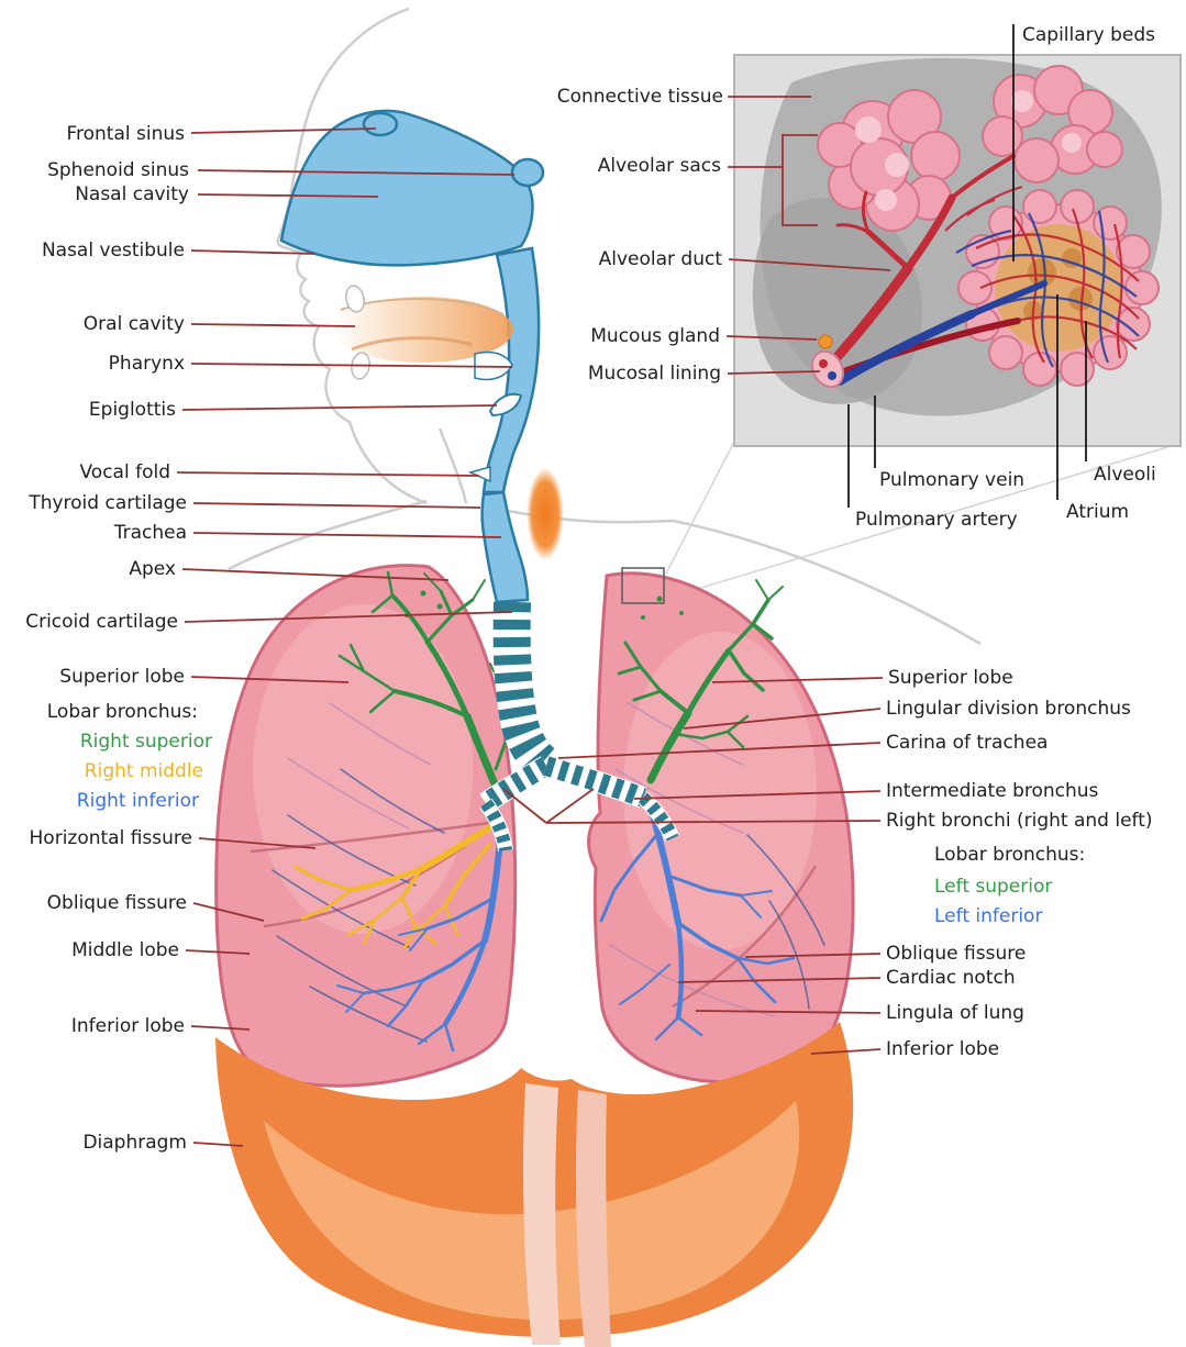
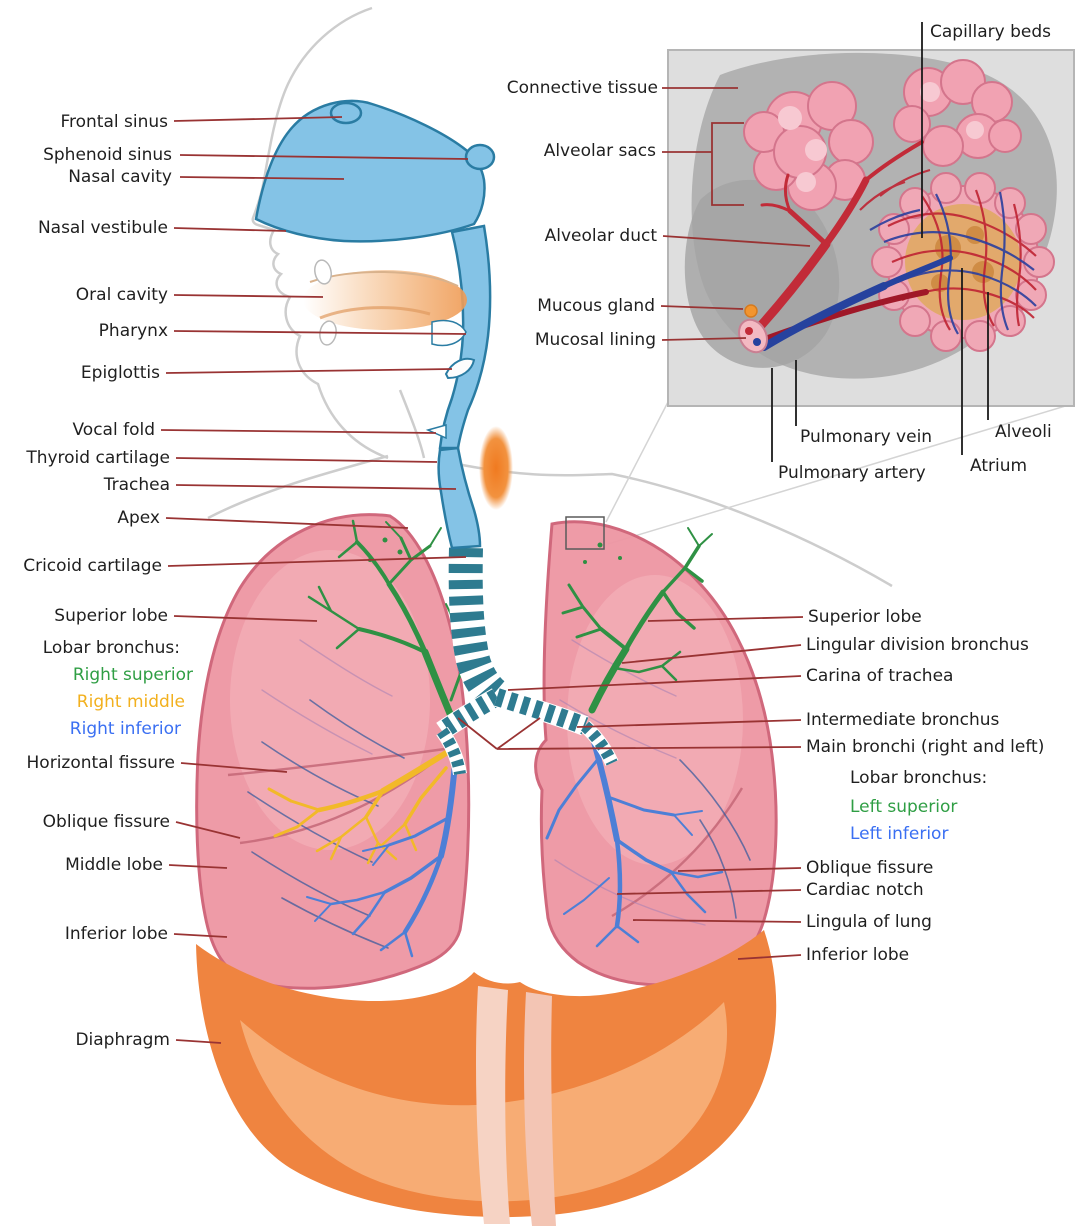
  Frontal sinus
  Sphenoid sinus
  Nasal cavity
  Nasal vestibule
  Oral cavity
  Pharynx
  Epiglottis
  Vocal fold
  Thyroid cartilage
  Trachea
  Apex
  Cricoid cartilage
  Superior lobe
  Lobar bronchus:
  Right superior
  Right middle
  Right inferior
  Horizontal fissure
  Oblique fissure
  Middle lobe
  Inferior lobe
  Diaphragm
  Connective tissue
  Alveolar sacs
  Alveolar duct
  Mucous gland
  Mucosal lining
  Capillary beds
  Pulmonary vein
  Pulmonary artery
  Alveoli
  Atrium
  Superior lobe
  Lingular division bronchus
  Carina of trachea
  Intermediate bronchus
- Right bronchi (right and left)
+ Main bronchi (right and left)
  Lobar bronchus:
  Left superior
  Left inferior
  Oblique fissure
  Cardiac notch
  Lingula of lung
  Inferior lobe
